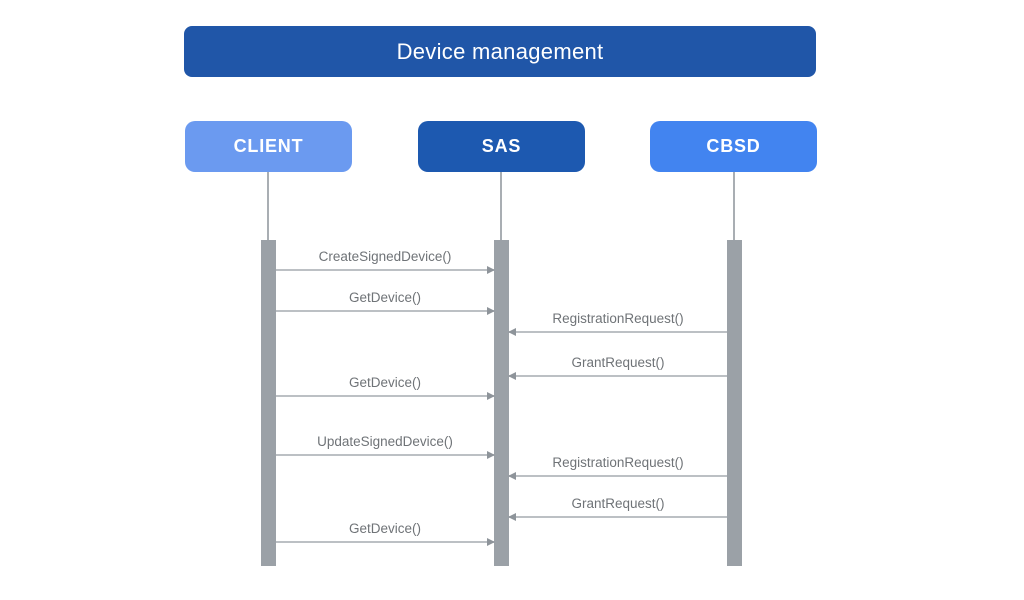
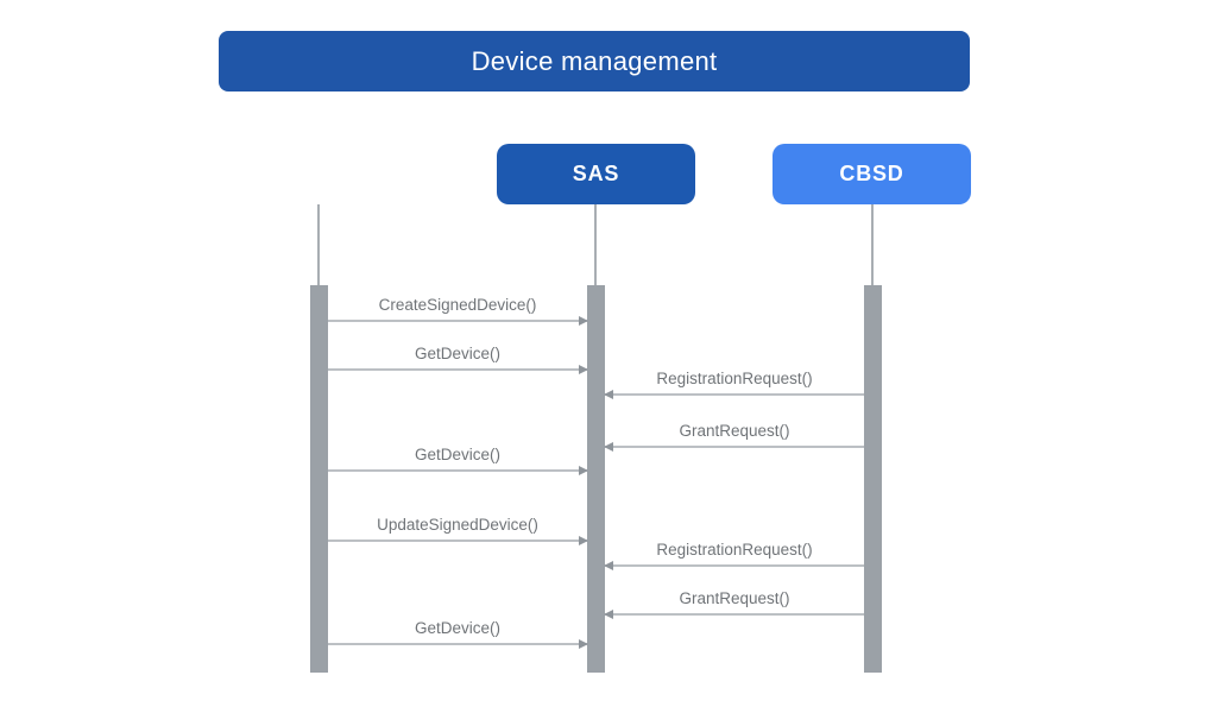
  Device management
- CLIENT
  SAS
  CBSD
  CreateSignedDevice()
  GetDevice()
  RegistrationRequest()
  GrantRequest()
  GetDevice()
  UpdateSignedDevice()
  RegistrationRequest()
  GrantRequest()
  GetDevice()
